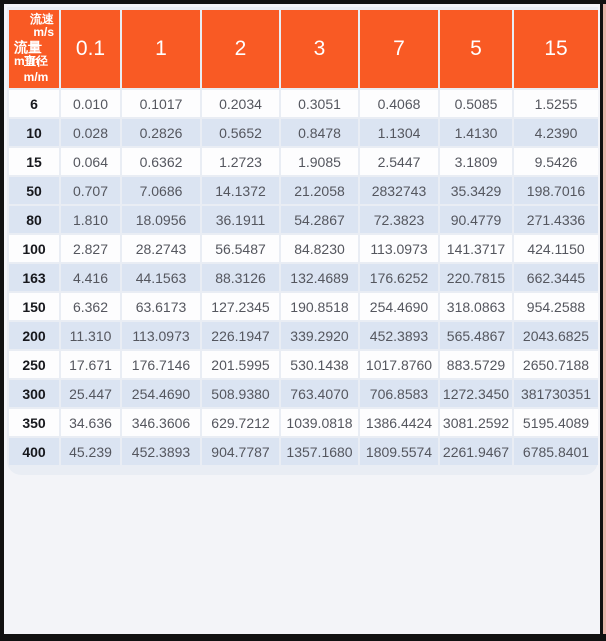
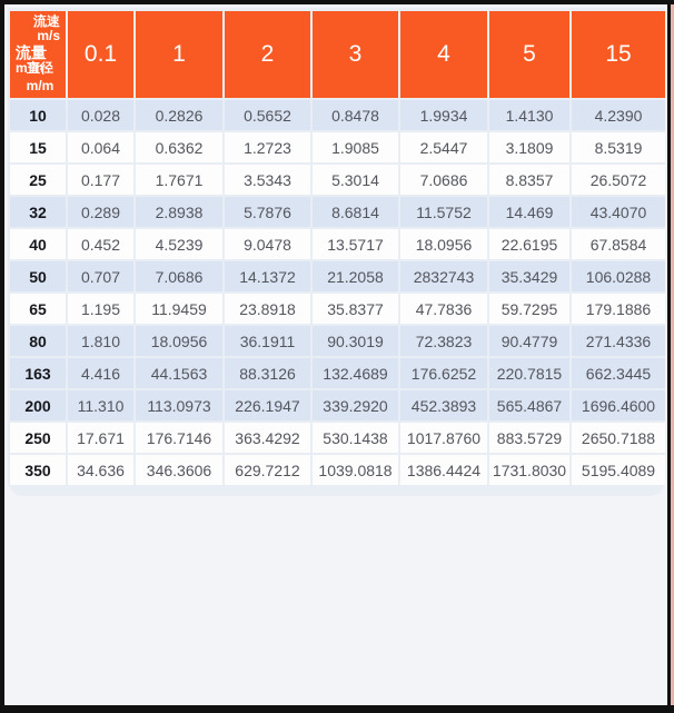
- 流速 m/s 流量 m³/h 直径m/m	0.1	1	2	3	7	5	15
+ 流速 m/s 流量 m³/h 直径m/m	0.1	1	2	3	4	5	15
- 6	0.010	0.1017	0.2034	0.3051	0.4068	0.5085	1.5255
- 10	0.028	0.2826	0.5652	0.8478	1.1304	1.4130	4.2390
+ 10	0.028	0.2826	0.5652	0.8478	1.9934	1.4130	4.2390
- 15	0.064	0.6362	1.2723	1.9085	2.5447	3.1809	9.5426
+ 15	0.064	0.6362	1.2723	1.9085	2.5447	3.1809	8.5319
+ 25	0.177	1.7671	3.5343	5.3014	7.0686	8.8357	26.5072
+ 32	0.289	2.8938	5.7876	8.6814	11.5752	14.469	43.4070
+ 40	0.452	4.5239	9.0478	13.5717	18.0956	22.6195	67.8584
- 50	0.707	7.0686	14.1372	21.2058	2832743	35.3429	198.7016
+ 50	0.707	7.0686	14.1372	21.2058	2832743	35.3429	106.0288
+ 65	1.195	11.9459	23.8918	35.8377	47.7836	59.7295	179.1886
- 80	1.810	18.0956	36.1911	54.2867	72.3823	90.4779	271.4336
+ 80	1.810	18.0956	36.1911	90.3019	72.3823	90.4779	271.4336
- 100	2.827	28.2743	56.5487	84.8230	113.0973	141.3717	424.1150
  163	4.416	44.1563	88.3126	132.4689	176.6252	220.7815	662.3445
- 150	6.362	63.6173	127.2345	190.8518	254.4690	318.0863	954.2588
- 200	11.310	113.0973	226.1947	339.2920	452.3893	565.4867	2043.6825
+ 200	11.310	113.0973	226.1947	339.2920	452.3893	565.4867	1696.4600
- 250	17.671	176.7146	201.5995	530.1438	1017.8760	883.5729	2650.7188
+ 250	17.671	176.7146	363.4292	530.1438	1017.8760	883.5729	2650.7188
- 300	25.447	254.4690	508.9380	763.4070	706.8583	1272.3450	381730351
- 350	34.636	346.3606	629.7212	1039.0818	1386.4424	3081.2592	5195.4089
+ 350	34.636	346.3606	629.7212	1039.0818	1386.4424	1731.8030	5195.4089
- 400	45.239	452.3893	904.7787	1357.1680	1809.5574	2261.9467	6785.8401
